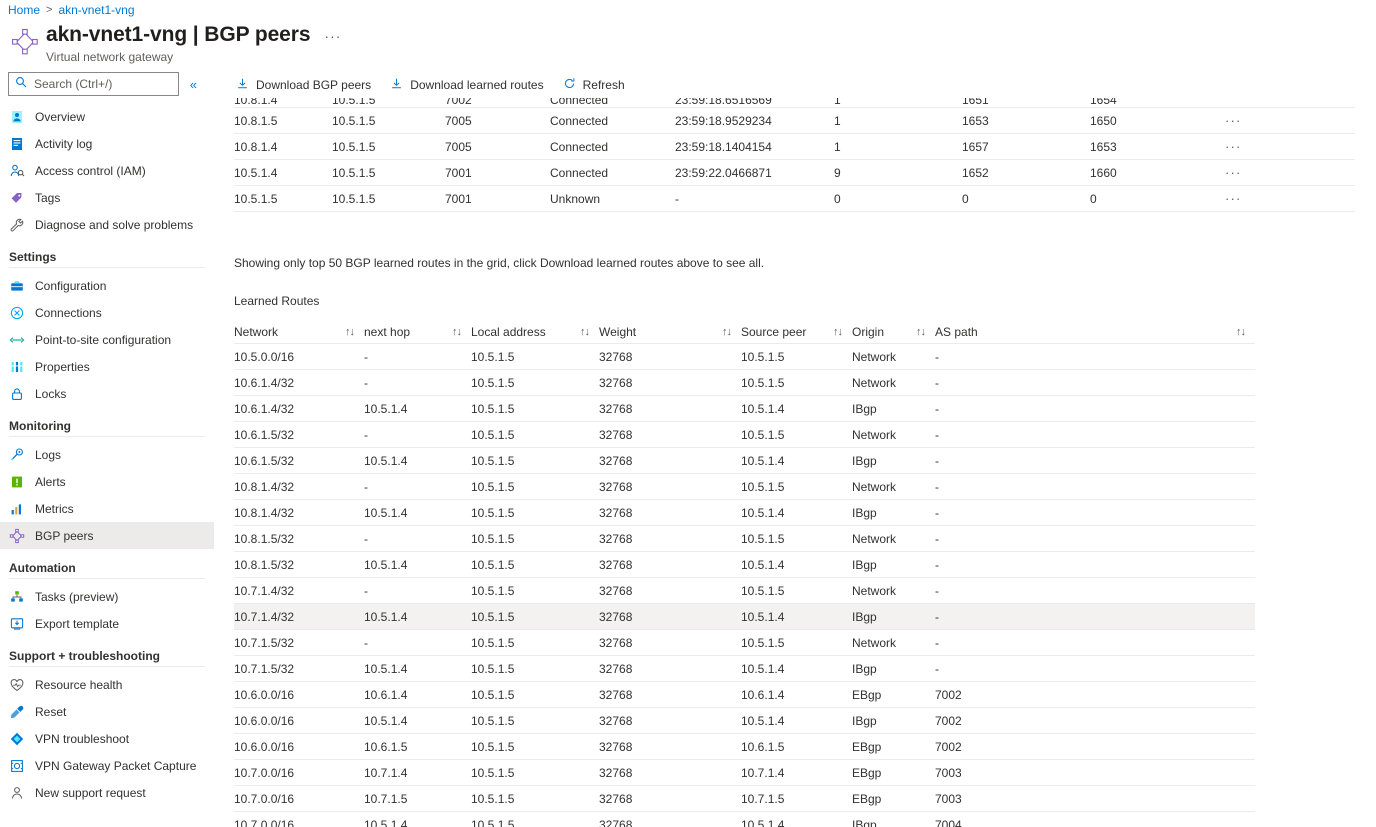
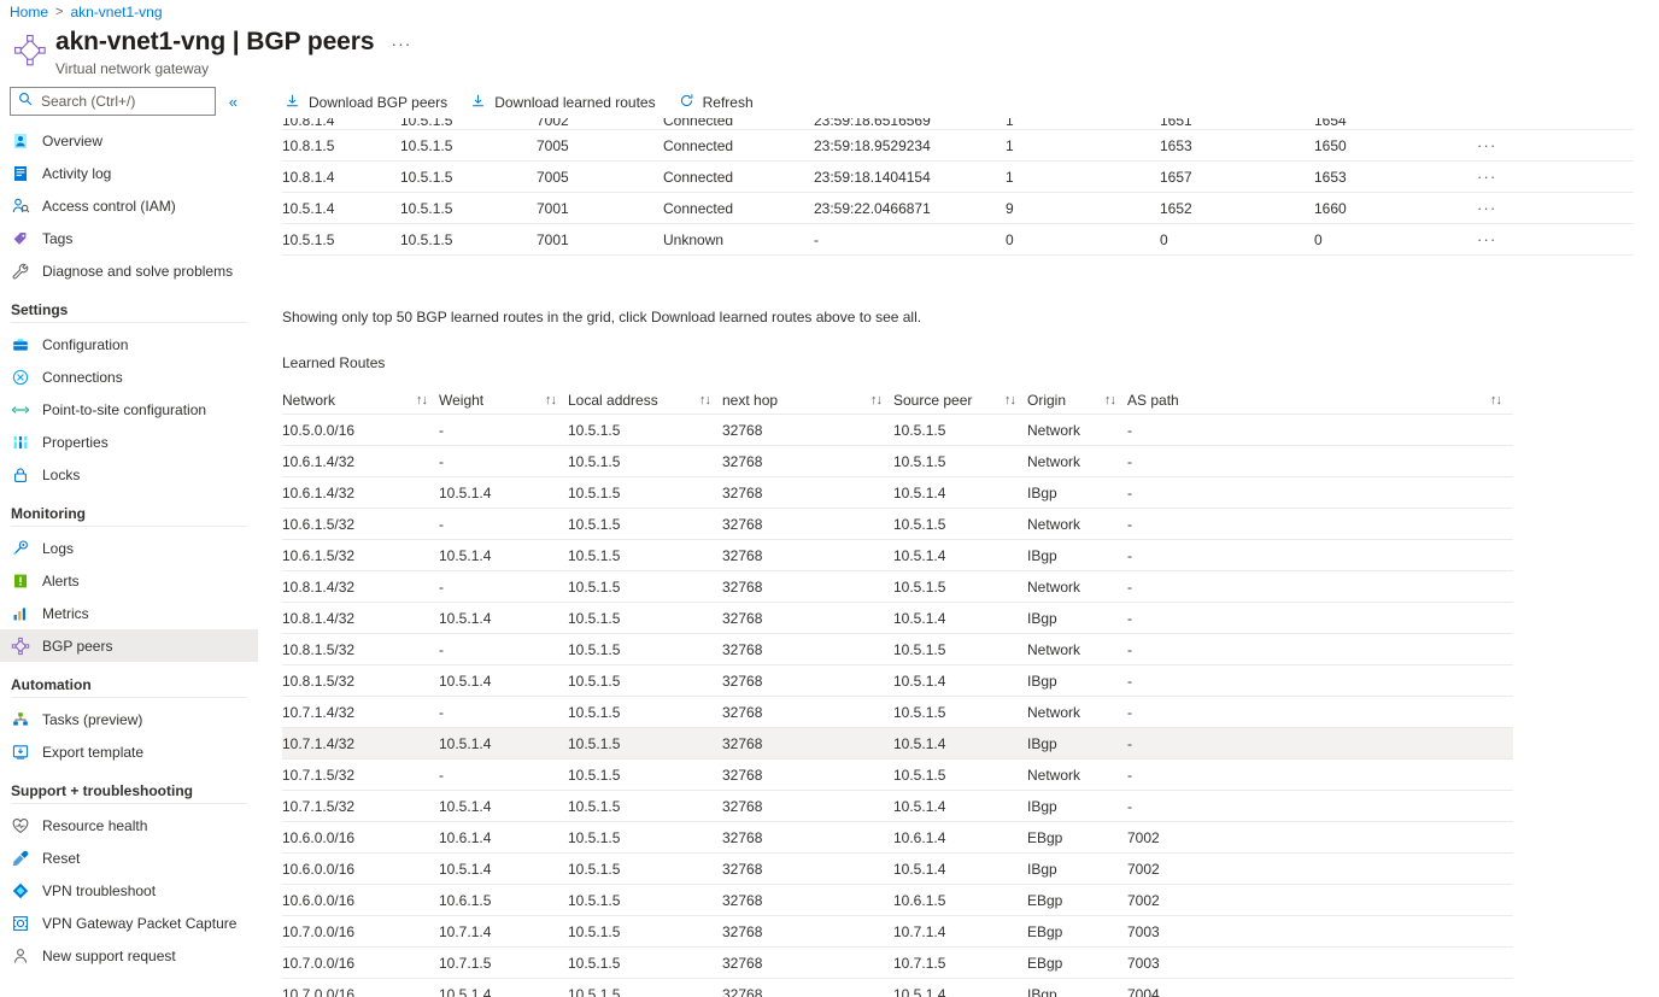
  Home
  >
  akn-vnet1-vng
  akn-vnet1-vng | BGP peers
  ···
  Virtual network gateway
  Search (Ctrl+/)
  «
  Overview
  Activity log
  Access control (IAM)
  Tags
  Diagnose and solve problems
  Settings
  Configuration
  Connections
  Point-to-site configuration
  Properties
  Locks
  Monitoring
  Logs
  Alerts
  Metrics
  BGP peers
  Automation
  Tasks (preview)
  Export template
  Support + troubleshooting
  Resource health
  Reset
  VPN troubleshoot
  VPN Gateway Packet Capture
  New support request
  Download BGP peers
  Download learned routes
  Refresh
  10.8.1.4
  10.5.1.5
  7002
  Connected
  23:59:18.6516569
  1
  1651
  1654
  10.8.1.5
  10.5.1.5
  7005
  Connected
  23:59:18.9529234
  1
  1653
  1650
  ···
  10.8.1.4
  10.5.1.5
  7005
  Connected
  23:59:18.1404154
  1
  1657
  1653
  ···
  10.5.1.4
  10.5.1.5
  7001
  Connected
  23:59:22.0466871
  9
  1652
  1660
  ···
  10.5.1.5
  10.5.1.5
  7001
  Unknown
  -
  0
  0
  0
  ···
  Showing only top 50 BGP learned routes in the grid, click Download learned routes above to see all.
  Learned Routes
  Network
  ↑↓
- next hop
+ Weight
  ↑↓
  Local address
  ↑↓
- Weight
+ next hop
  ↑↓
  Source peer
  ↑↓
  Origin
  ↑↓
  AS path
  ↑↓
  10.5.0.0/16
  -
  10.5.1.5
  32768
  10.5.1.5
  Network
  -
  10.6.1.4/32
  -
  10.5.1.5
  32768
  10.5.1.5
  Network
  -
  10.6.1.4/32
  10.5.1.4
  10.5.1.5
  32768
  10.5.1.4
  IBgp
  -
  10.6.1.5/32
  -
  10.5.1.5
  32768
  10.5.1.5
  Network
  -
  10.6.1.5/32
  10.5.1.4
  10.5.1.5
  32768
  10.5.1.4
  IBgp
  -
  10.8.1.4/32
  -
  10.5.1.5
  32768
  10.5.1.5
  Network
  -
  10.8.1.4/32
  10.5.1.4
  10.5.1.5
  32768
  10.5.1.4
  IBgp
  -
  10.8.1.5/32
  -
  10.5.1.5
  32768
  10.5.1.5
  Network
  -
  10.8.1.5/32
  10.5.1.4
  10.5.1.5
  32768
  10.5.1.4
  IBgp
  -
  10.7.1.4/32
  -
  10.5.1.5
  32768
  10.5.1.5
  Network
  -
  10.7.1.4/32
  10.5.1.4
  10.5.1.5
  32768
  10.5.1.4
  IBgp
  -
  10.7.1.5/32
  -
  10.5.1.5
  32768
  10.5.1.5
  Network
  -
  10.7.1.5/32
  10.5.1.4
  10.5.1.5
  32768
  10.5.1.4
  IBgp
  -
  10.6.0.0/16
  10.6.1.4
  10.5.1.5
  32768
  10.6.1.4
  EBgp
  7002
  10.6.0.0/16
  10.5.1.4
  10.5.1.5
  32768
  10.5.1.4
  IBgp
  7002
  10.6.0.0/16
  10.6.1.5
  10.5.1.5
  32768
  10.6.1.5
  EBgp
  7002
  10.7.0.0/16
  10.7.1.4
  10.5.1.5
  32768
  10.7.1.4
  EBgp
  7003
  10.7.0.0/16
  10.7.1.5
  10.5.1.5
  32768
  10.7.1.5
  EBgp
  7003
  10.7.0.0/16
  10.5.1.4
  10.5.1.5
  32768
  10.5.1.4
  IBgp
  7004
